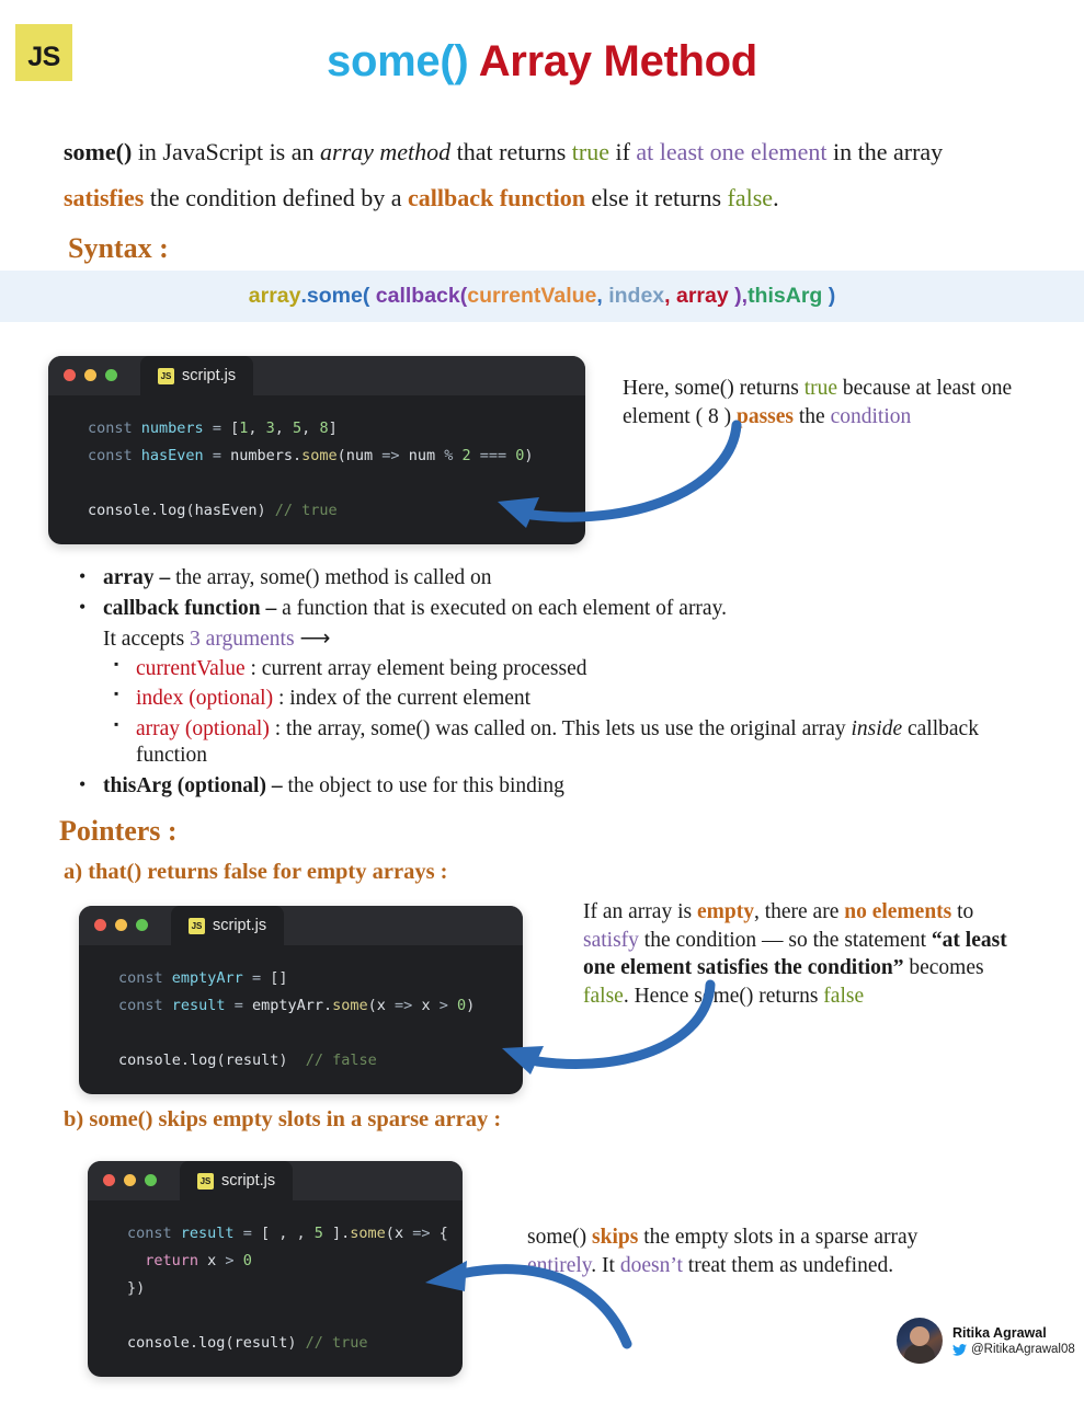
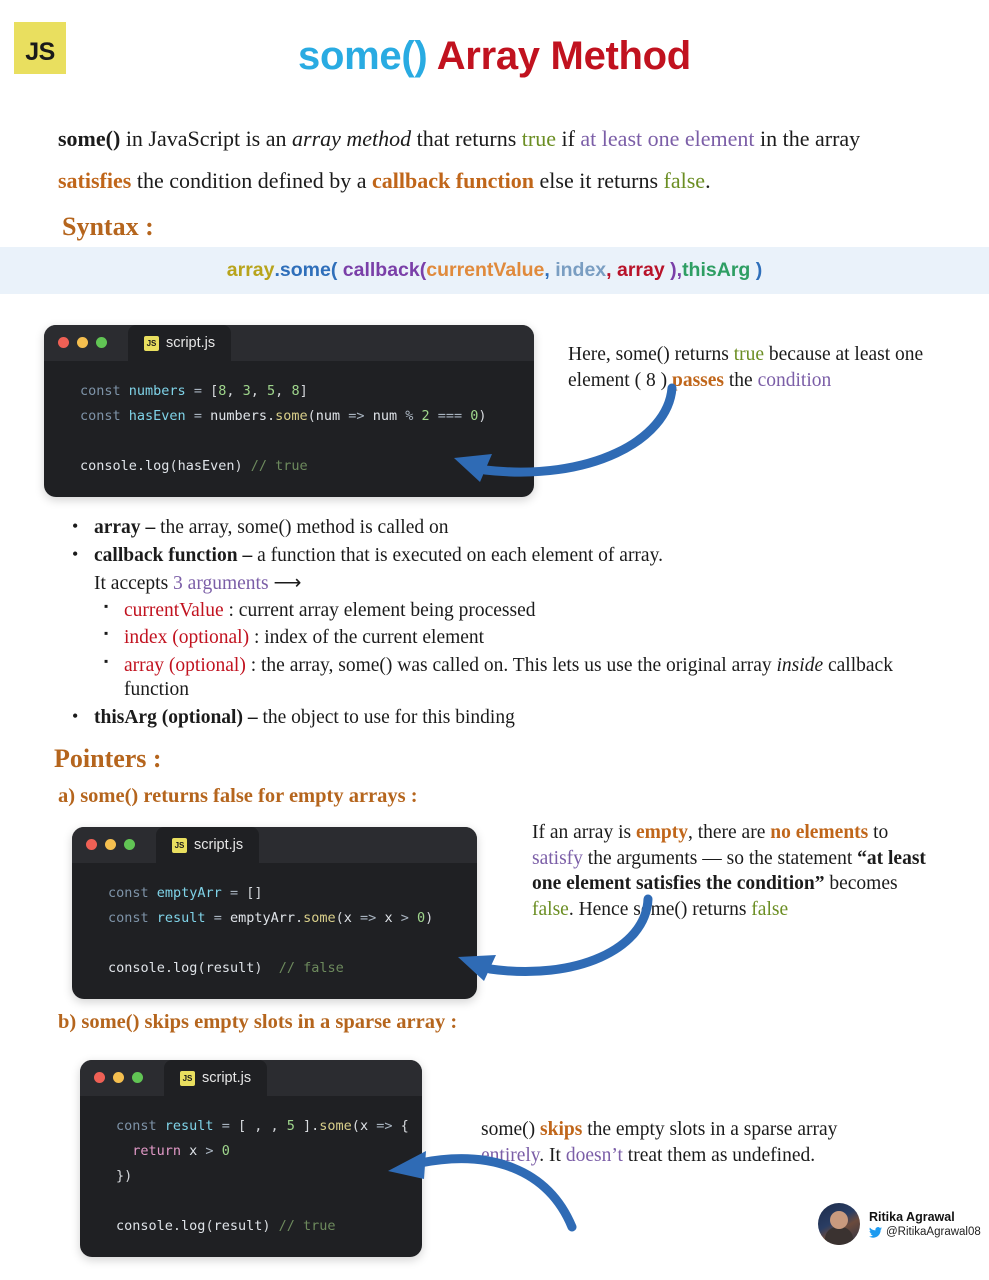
  JS
  some() Array Method
  some() in JavaScript is an array method that returns true if at least one element in the array
  satisfies the condition defined by a callback function else it returns false.
  Syntax :
  array
  .some(
  callback(
  currentValue
  ,
  index
  ,
  array
  ),
  thisArg
  )
  JS
  script.js
- const numbers = [1, 3, 5, 8] const hasEven = numbers.some(num => num % 2 === 0) console.log(hasEven) // true
+ const numbers = [8, 3, 5, 8] const hasEven = numbers.some(num => num % 2 === 0) console.log(hasEven) // true
  Here, some() returns true because at least one element ( 8 ) passes the condition
  array – the array, some() method is called on
  callback function – a function that is executed on each element of array.
  It accepts 3 arguments ⟶
  currentValue : current array element being processed
  index (optional) : index of the current element
  array (optional) : the array, some() was called on. This lets us use the original array inside callback function
  thisArg (optional) – the object to use for this binding
  Pointers :
- a) that() returns false for empty arrays :
+ a) some() returns false for empty arrays :
  JS
  script.js
  const emptyArr = [] const result = emptyArr.some(x => x > 0) console.log(result) // false
- If an array is empty, there are no elements to satisfy the condition — so the statement “at least one element satisfies the condition” becomes false. Hence sme() returns false
+ If an array is empty, there are no elements to satisfy the arguments — so the statement “at least one element satisfies the condition” becomes false. Hence sme() returns false
  b) some() skips empty slots in a sparse array :
  JS
  script.js
  const result = [ , , 5 ].some(x => { return x > 0 }) console.log(result) // true
  some() skips the empty slots in a sparse array entirely. It doesn’t treat them as undefined.
  Ritika Agrawal
  @RitikaAgrawal08
